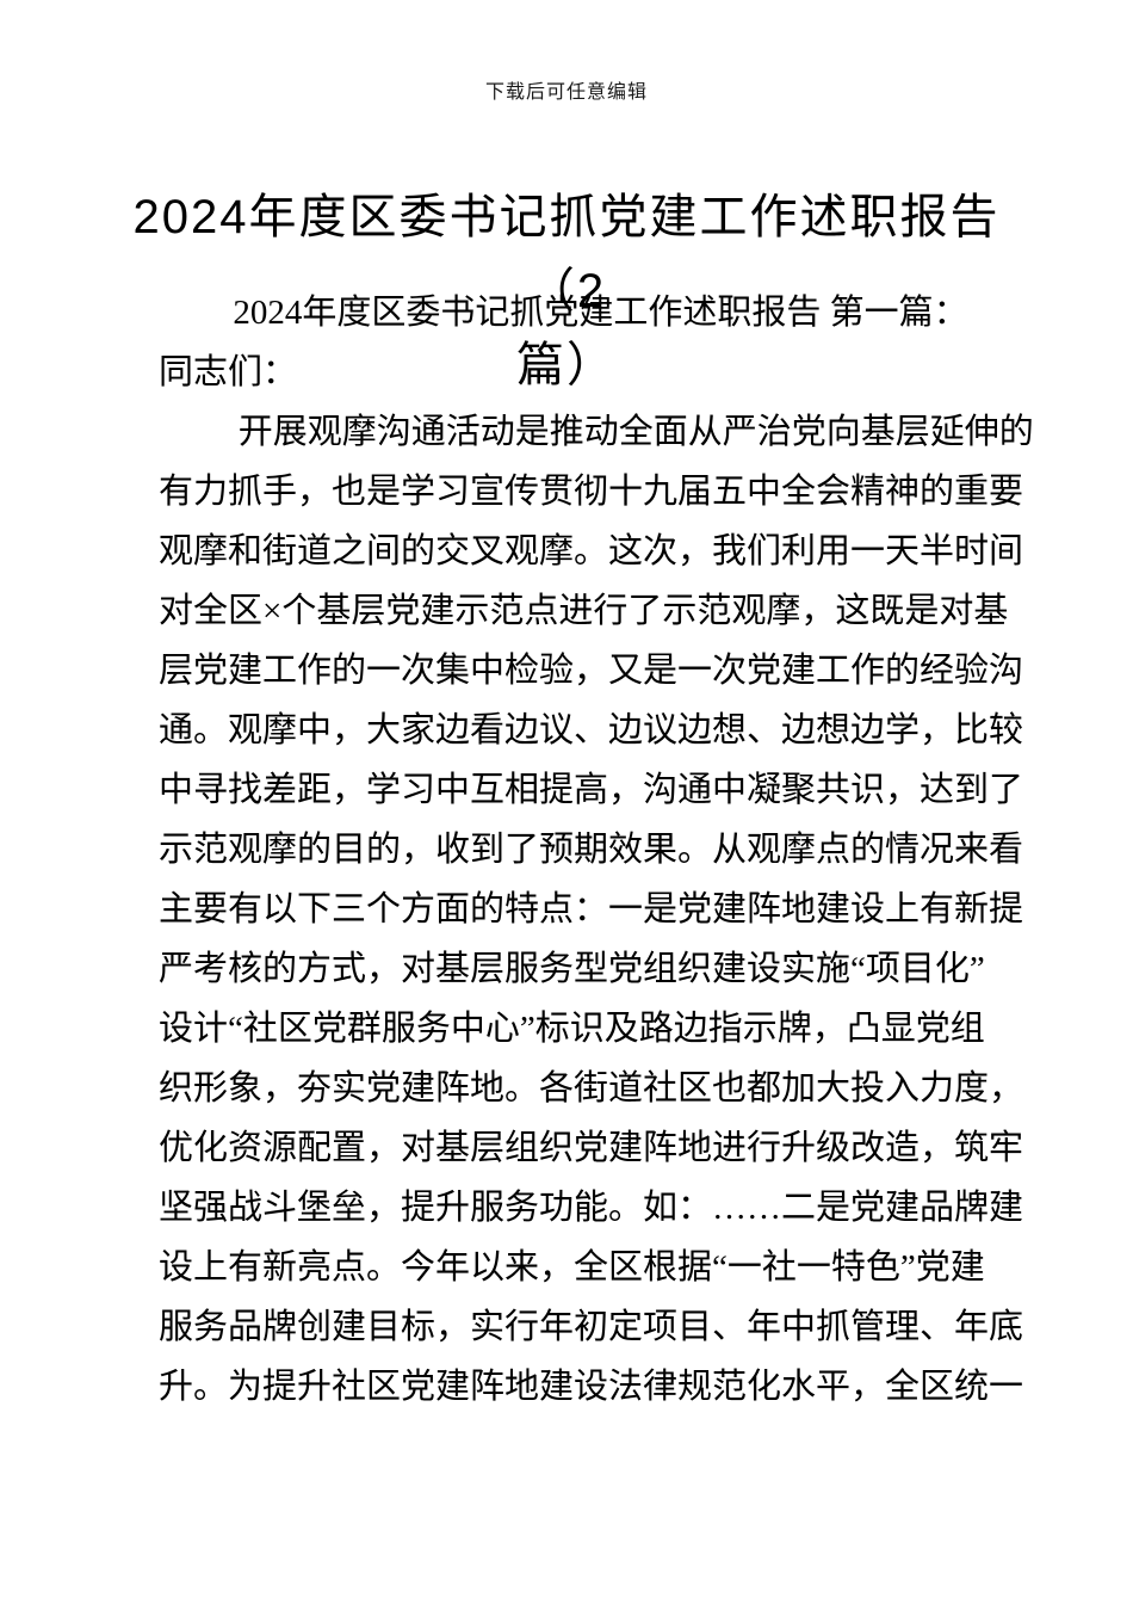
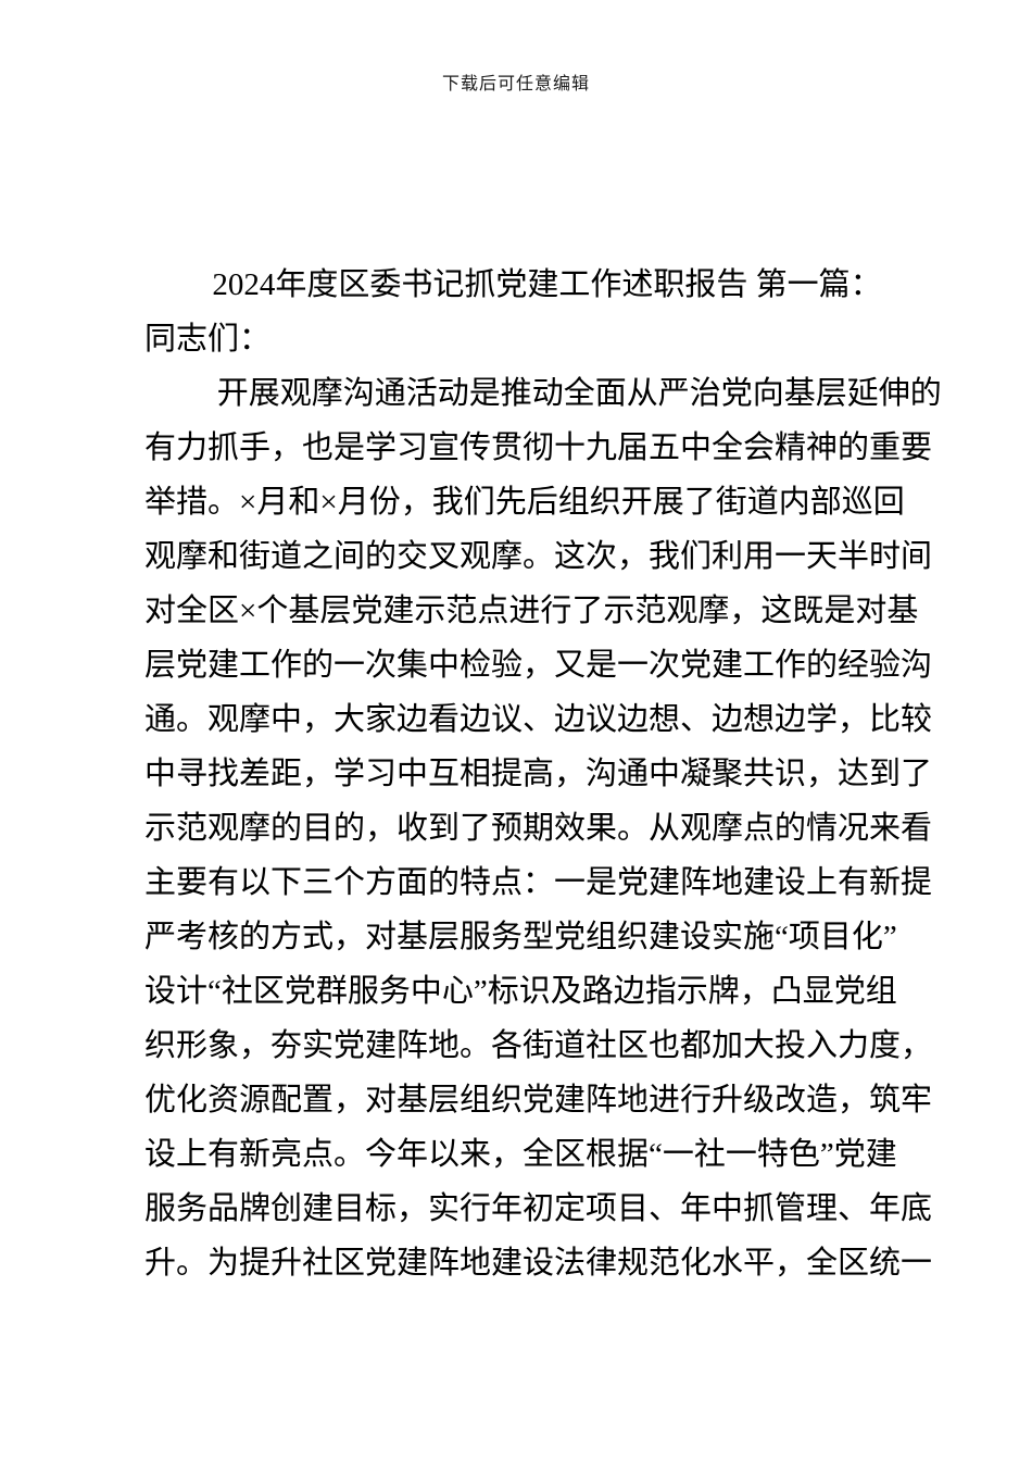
  下载后可任意编辑
- 2024年度区委书记抓党建工作述职报告（2
- 篇）
  2024年度区委书记抓党建工作述职报告 第一篇：
  同志们：
  开展观摩沟通活动是推动全面从严治党向基层延伸的
  有力抓手，也是学习宣传贯彻十九届五中全会精神的重要
+ 举措。×月和×月份，我们先后组织开展了街道内部巡回
  观摩和街道之间的交叉观摩。这次，我们利用一天半时间
  对全区×个基层党建示范点进行了示范观摩，这既是对基
  层党建工作的一次集中检验，又是一次党建工作的经验沟
  通。观摩中，大家边看边议、边议边想、边想边学，比较
  中寻找差距，学习中互相提高，沟通中凝聚共识，达到了
  示范观摩的目的，收到了预期效果。从观摩点的情况来看
  主要有以下三个方面的特点：一是党建阵地建设上有新提
  严考核的方式，对基层服务型党组织建设实施“项目化”
  设计“社区党群服务中心”标识及路边指示牌，凸显党组
  织形象，夯实党建阵地。各街道社区也都加大投入力度，
  优化资源配置，对基层组织党建阵地进行升级改造，筑牢
- 坚强战斗堡垒，提升服务功能。如：……二是党建品牌建
  设上有新亮点。今年以来，全区根据“一社一特色”党建
  服务品牌创建目标，实行年初定项目、年中抓管理、年底
  升。为提升社区党建阵地建设法律规范化水平，全区统一
